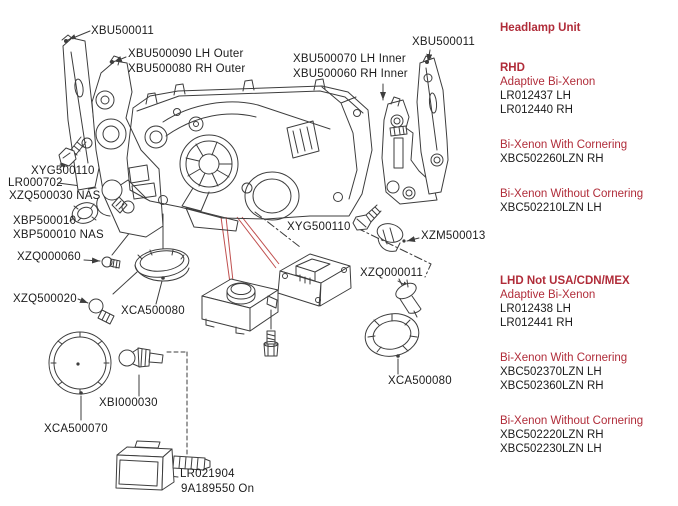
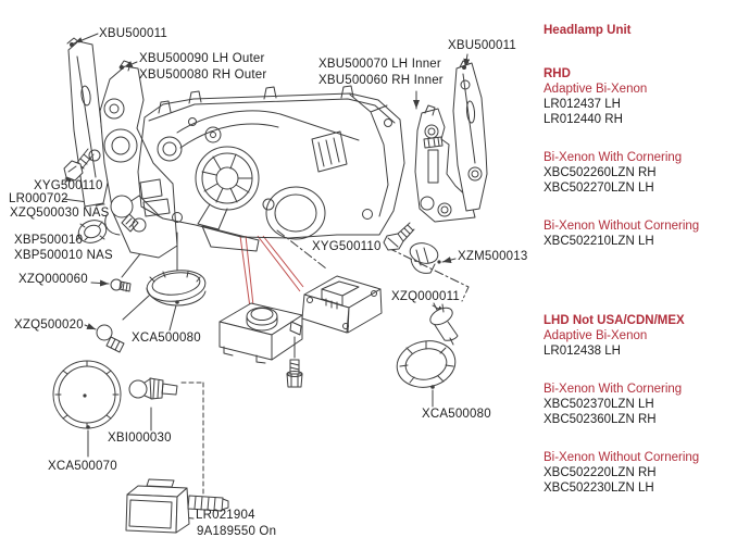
  XBU500011
  XBU500090 LH Outer
  XBU500080 RH Outer
  XBU500070 LH Inner
  XBU500060 RH Inner
  XBU500011
  XYG500110
  LR000702
  XZQ500030 NAS
  XBP500010
  XBP500010 NAS
  XZQ000060
  XZQ500020
  XCA500080
  XCA500070
  XBI000030
  XYG500110
  XZM500013
  XZQ000011
  XCA500080
  LR021904
  9A189550 On
  Headlamp Unit
  RHD
  Adaptive Bi-Xenon
  LR012437 LH
  LR012440 RH
  Bi-Xenon With Cornering
  XBC502260LZN RH
+ XBC502270LZN LH
  Bi-Xenon Without Cornering
  XBC502210LZN LH
  LHD Not USA/CDN/MEX
  Adaptive Bi-Xenon
  LR012438 LH
- LR012441 RH
  Bi-Xenon With Cornering
  XBC502370LZN LH
  XBC502360LZN RH
  Bi-Xenon Without Cornering
  XBC502220LZN RH
  XBC502230LZN LH
